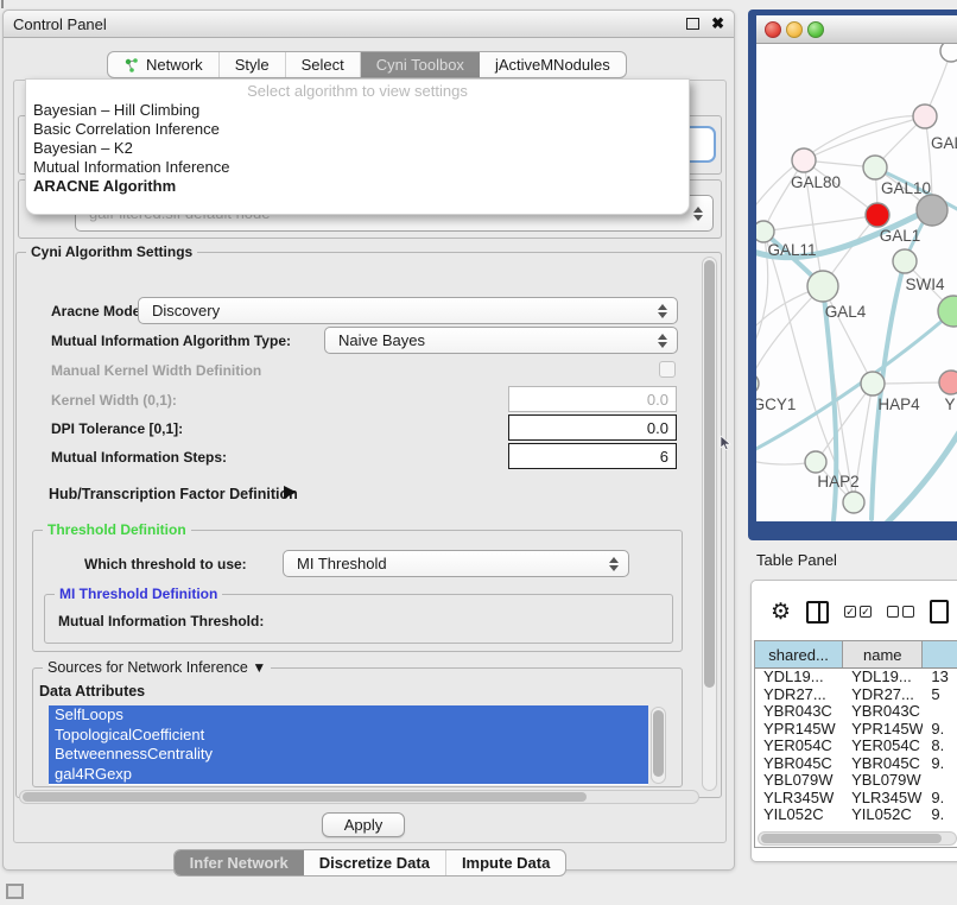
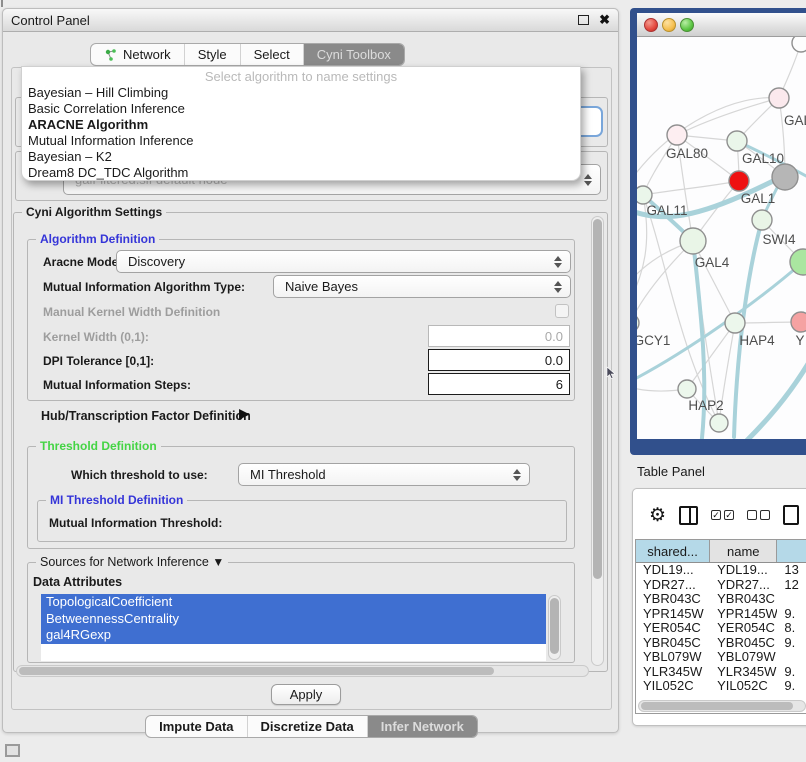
  Control Panel
  ✖
  Network
  Style
  Select
  Cyni Toolbox
- jActiveMNodules
  Cyni Algorithm Settings
+ Algorithm Definition
  Aracne Mod
  Discovery
  Mutual Information Algorithm Type:
  Naive Bayes
  Manual Kernel Width Definition
  Kernel Width (0,1):
  0.0
  DPI Tolerance [0,1]:
  0.0
  Mutual Information Steps:
  6
  Hub/Transcription Factor Definition
  ▶
  Threshold Definition
  Which threshold to use:
  MI Threshold
  MI Threshold Definition
  Mutual Information Threshold:
  Sources for Network Inference ▼
  Data Attributes
- SelfLoops
  TopologicalCoefficient
  BetweennessCentrality
  gal4RGexp
  Apply
- Infer Network
+ Impute Data
  Discretize Data
- Impute Data
+ Infer Network
- Select algorithm to view settings
+ Select algorithm to name settings
  Bayesian – Hill Climbing
  Basic Correlation Inference
- Bayesian – K2
+ ARACNE Algorithm
  Mutual Information Inference
- ARACNE Algorithm
+ Bayesian – K2
+ Dream8 DC_TDC Algorithm
  GAL80
  GAL10
  GAL1
  GAL11
  GAL4
  SWI4
  GCY1
  HAP4
  Y
  HAP2
  Table Panel
  ⚙
  ✓
  ✓
  shared...
  name
  YDL19...
  YDL19...
  13
  YDR27...
  YDR27...
- 5
+ 12
  YBR043C
  YBR043C
  YPR145W
  YPR145W
  9.
  YER054C
  YER054C
  8.
  YBR045C
  YBR045C
  9.
  YBL079W
  YBL079W
  YLR345W
  YLR345W
  9.
  YIL052C
  YIL052C
  9.
